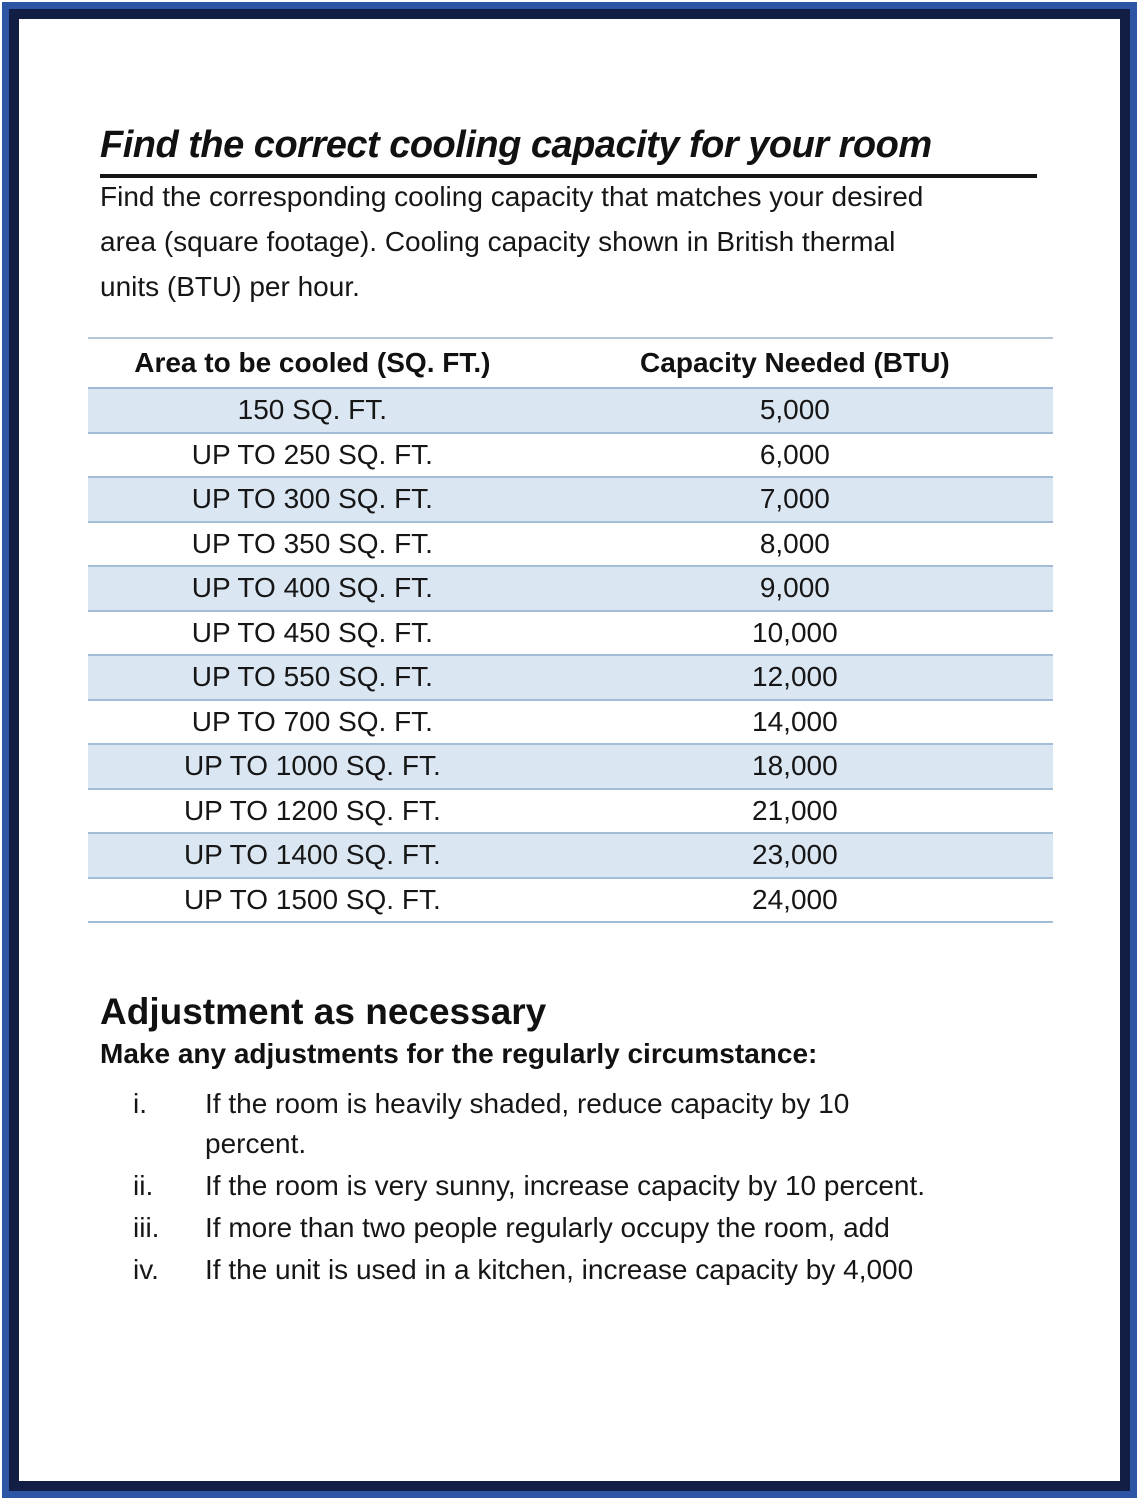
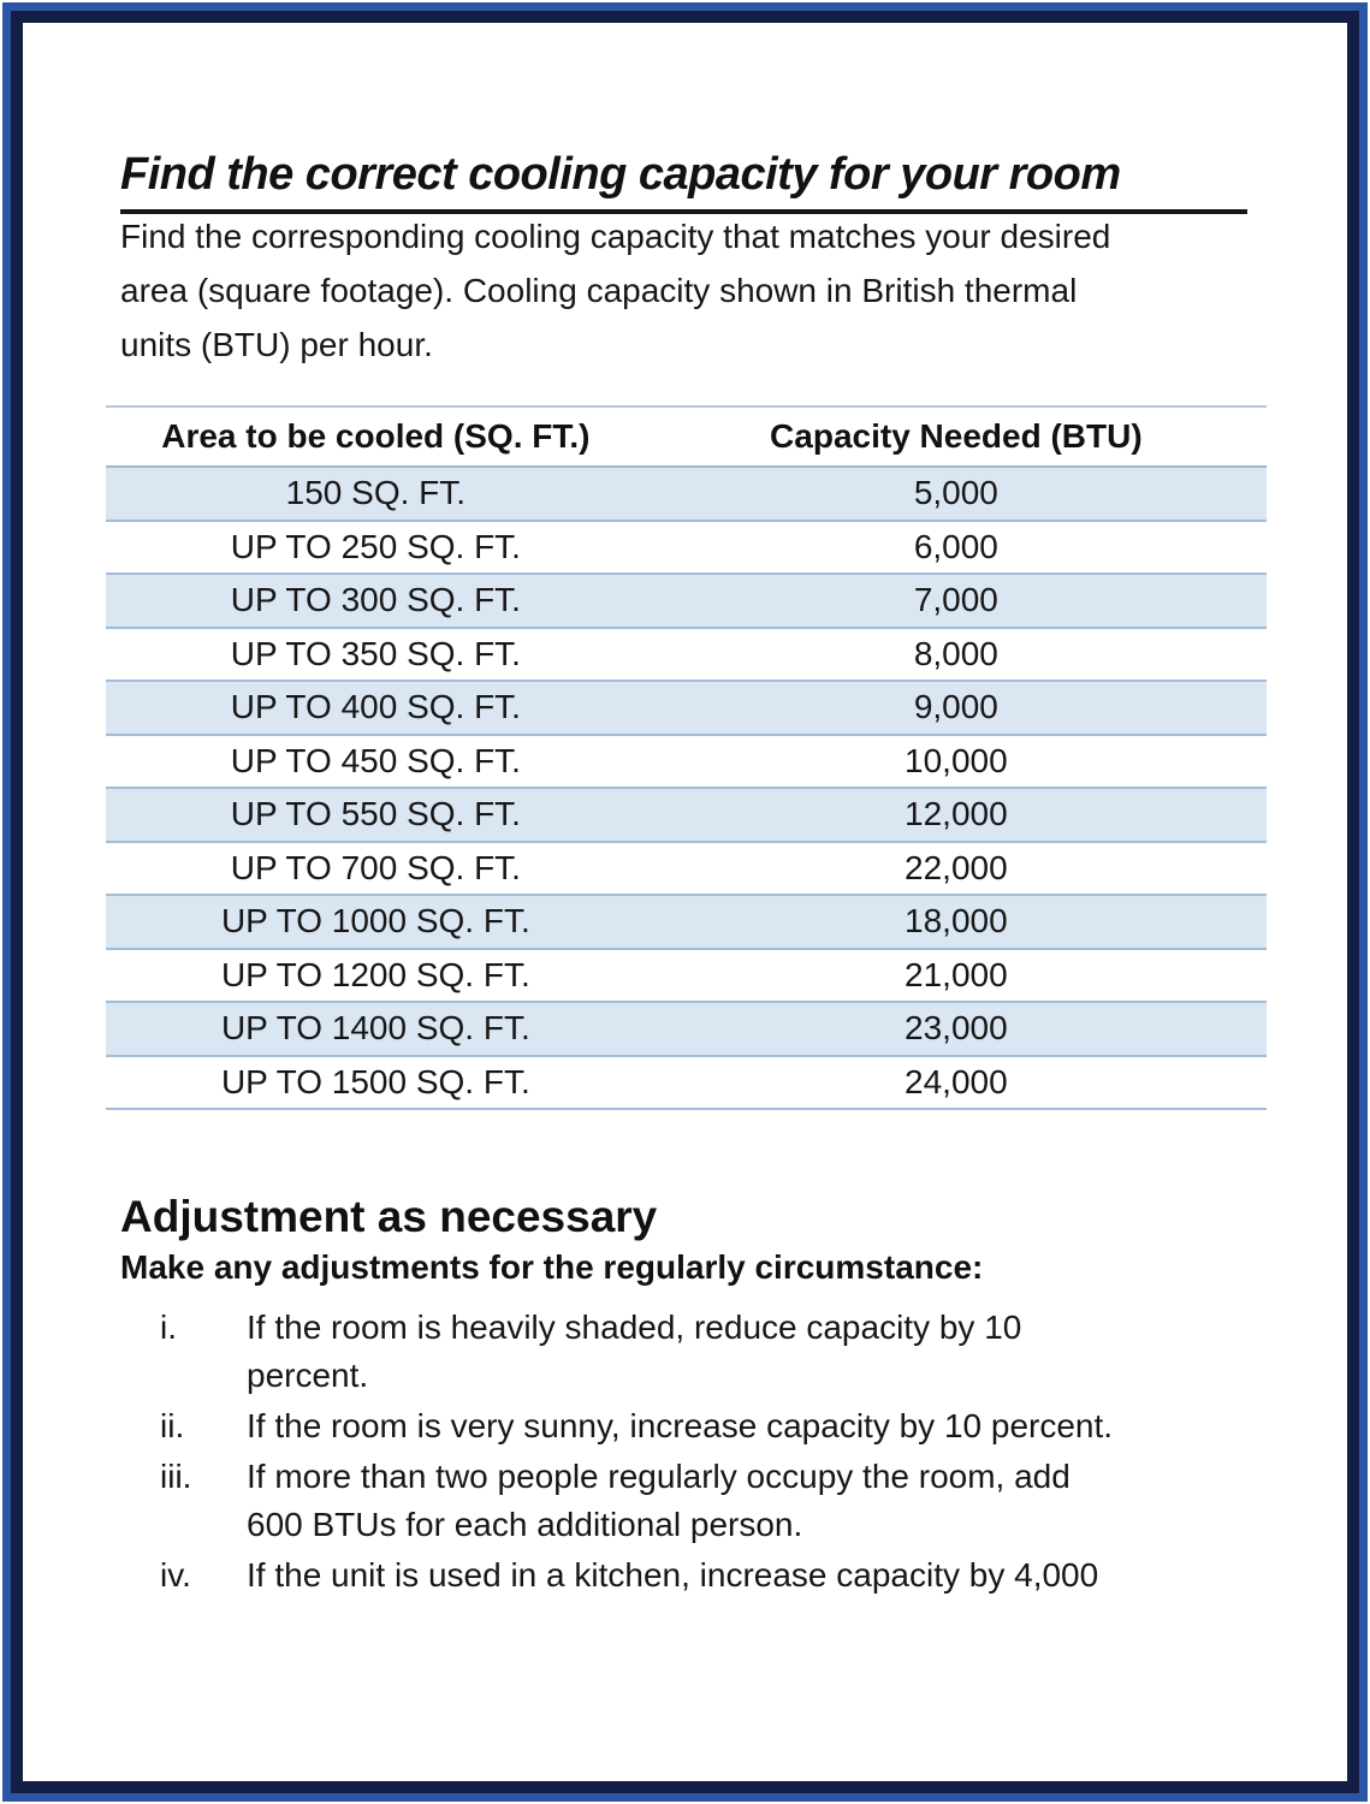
  Find the correct cooling capacity for your room
  Find the corresponding cooling capacity that matches your desired
  area (square footage). Cooling capacity shown in British thermal
  units (BTU) per hour.
  Area to be cooled (SQ. FT.)	Capacity Needed (BTU)
  150 SQ. FT.	5,000
  UP TO 250 SQ. FT.	6,000
  UP TO 300 SQ. FT.	7,000
  UP TO 350 SQ. FT.	8,000
  UP TO 400 SQ. FT.	9,000
  UP TO 450 SQ. FT.	10,000
  UP TO 550 SQ. FT.	12,000
- UP TO 700 SQ. FT.	14,000
+ UP TO 700 SQ. FT.	22,000
  UP TO 1000 SQ. FT.	18,000
  UP TO 1200 SQ. FT.	21,000
  UP TO 1400 SQ. FT.	23,000
  UP TO 1500 SQ. FT.	24,000
  Adjustment as necessary
  Make any adjustments for the regularly circumstance:
  i.
  If the room is heavily shaded, reduce capacity by 10
  percent.
  ii.
  If the room is very sunny, increase capacity by 10 percent.
  iii.
  If more than two people regularly occupy the room, add
+ 600 BTUs for each additional person.
  iv.
  If the unit is used in a kitchen, increase capacity by 4,000
